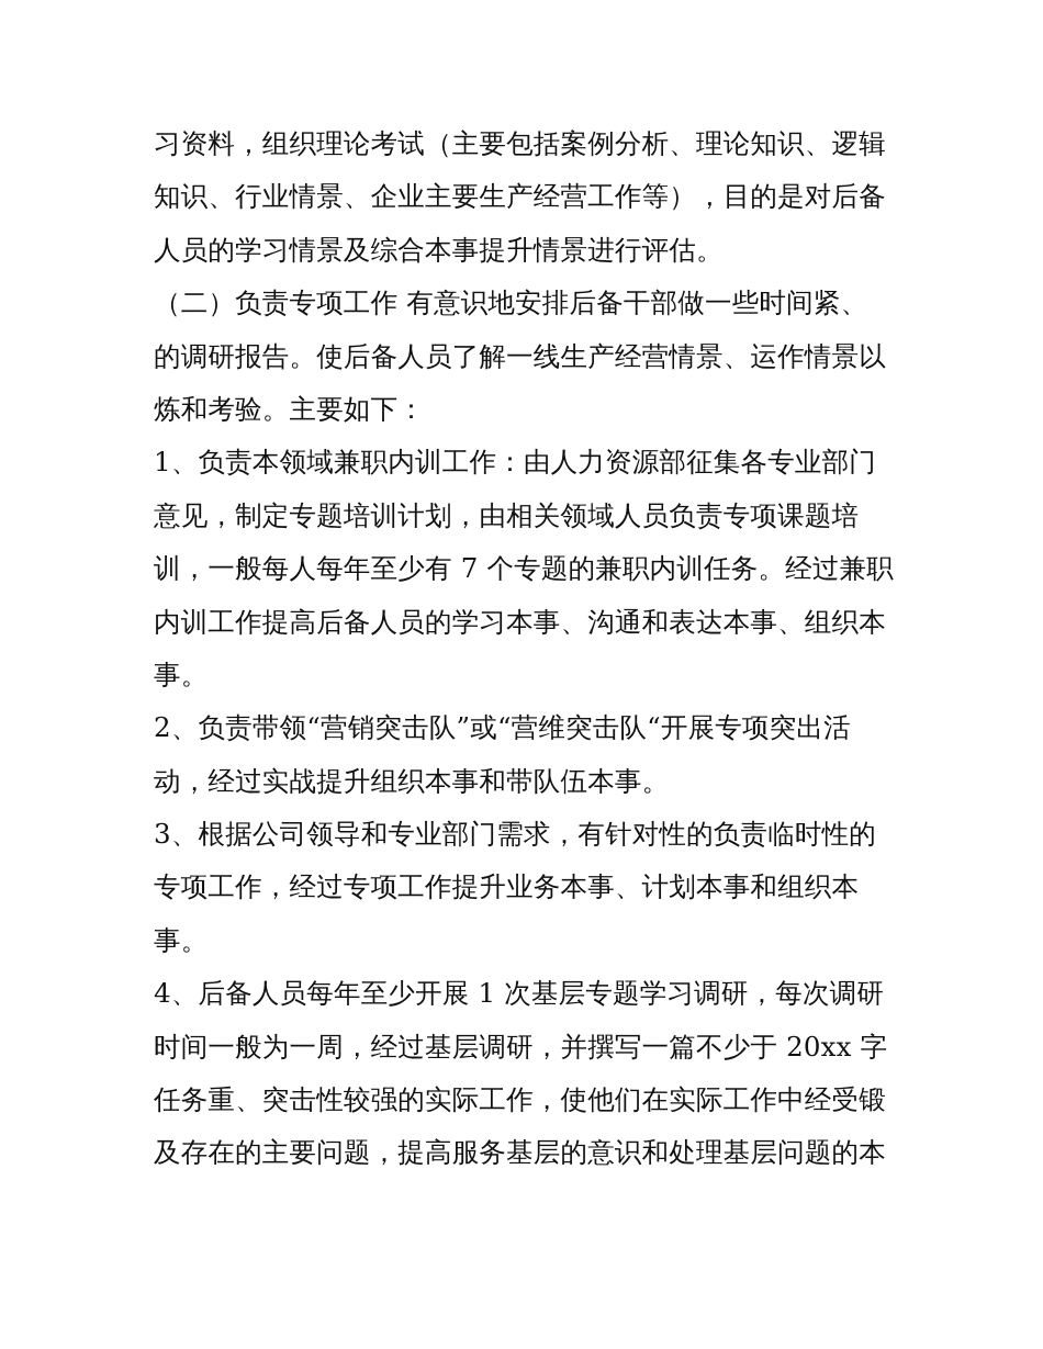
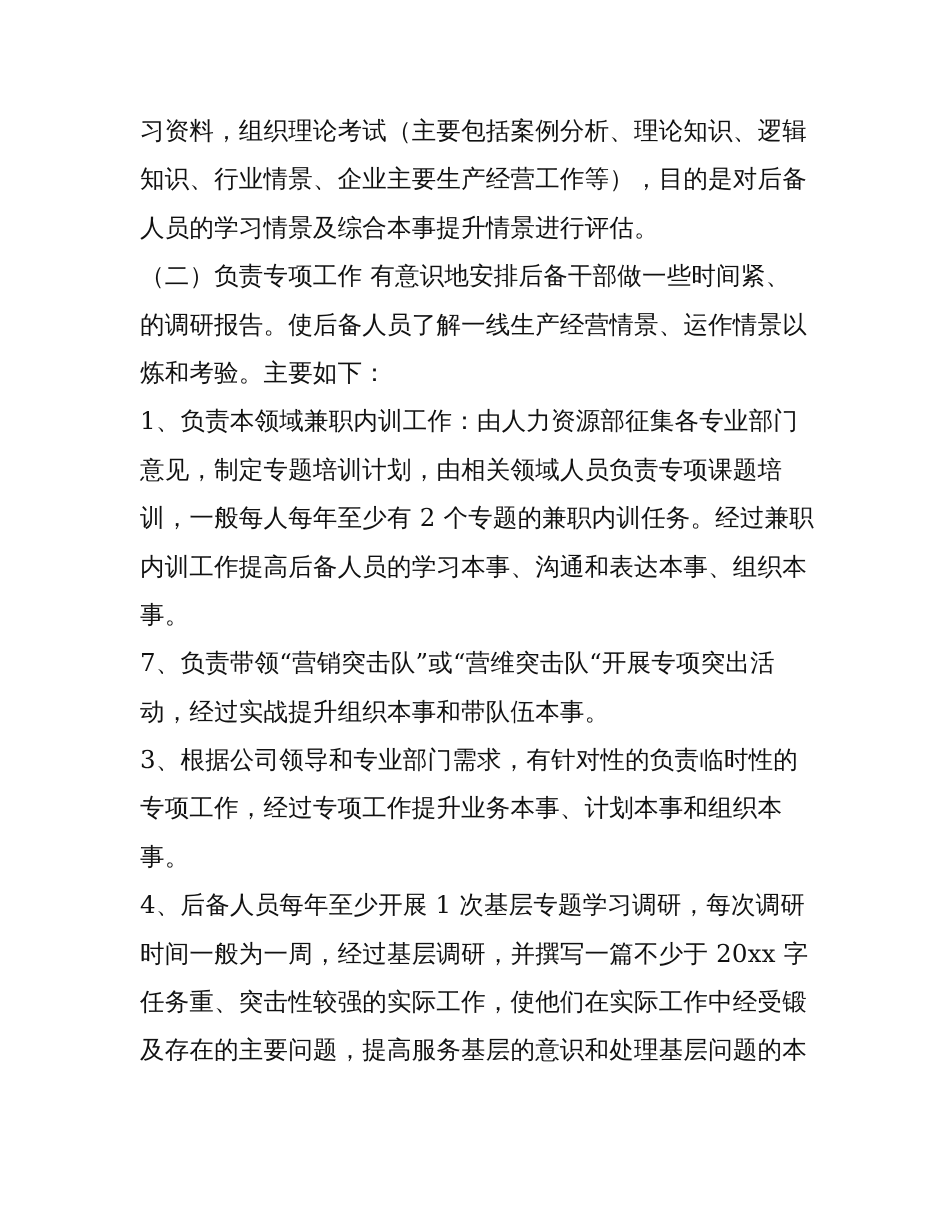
  习资料，组织理论考试（主要包括案例分析、理论知识、逻辑
  知识、行业情景、企业主要生产经营工作等），目的是对后备
  人员的学习情景及综合本事提升情景进行评估。
  （二）负责专项工作 有意识地安排后备干部做一些时间紧、
  的调研报告。使后备人员了解一线生产经营情景、运作情景以
  炼和考验。主要如下：
  1、负责本领域兼职内训工作：由人力资源部征集各专业部门
  意见，制定专题培训计划，由相关领域人员负责专项课题培
- 训，一般每人每年至少有 7 个专题的兼职内训任务。经过兼职
+ 训，一般每人每年至少有 2 个专题的兼职内训任务。经过兼职
  内训工作提高后备人员的学习本事、沟通和表达本事、组织本
  事。
- 2、负责带领“营销突击队”或“营维突击队“开展专项突出活
+ 7、负责带领“营销突击队”或“营维突击队“开展专项突出活
  动，经过实战提升组织本事和带队伍本事。
  3、根据公司领导和专业部门需求，有针对性的负责临时性的
  专项工作，经过专项工作提升业务本事、计划本事和组织本
  事。
  4、后备人员每年至少开展 1 次基层专题学习调研，每次调研
  时间一般为一周，经过基层调研，并撰写一篇不少于 20xx 字
  任务重、突击性较强的实际工作，使他们在实际工作中经受锻
  及存在的主要问题，提高服务基层的意识和处理基层问题的本
